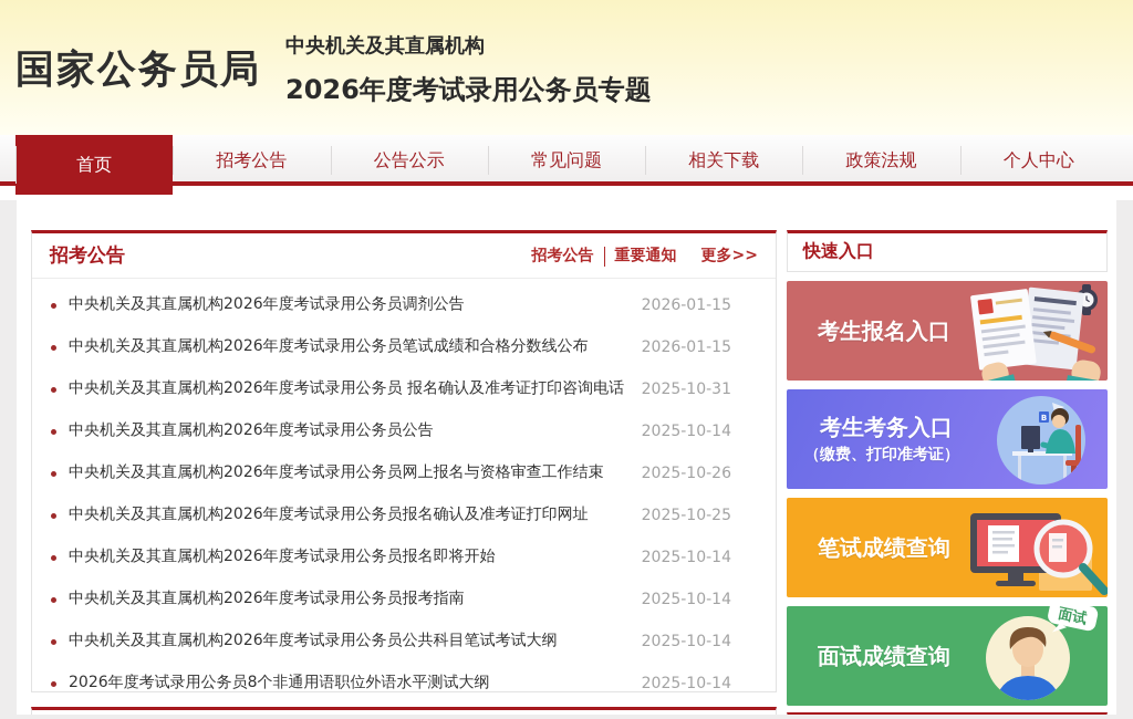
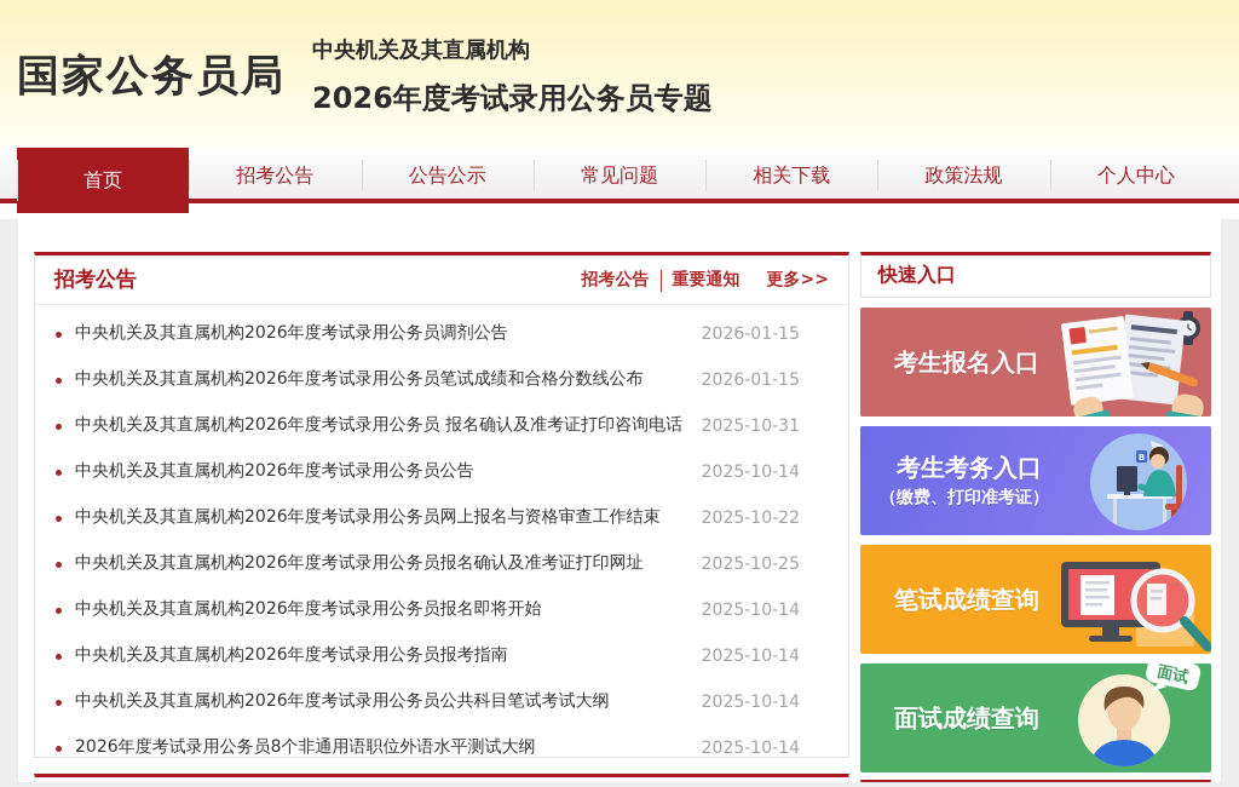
  国家公务员局
  中央机关及其直属机构
  2026年度考试录用公务员专题
  首页
  招考公告
  公告公示
  常见问题
  相关下载
  政策法规
  个人中心
  招考公告
  招考公告
  重要通知
  更多>>
  中央机关及其直属机构2026年度考试录用公务员调剂公告
  2026-01-15
  中央机关及其直属机构2026年度考试录用公务员笔试成绩和合格分数线公布
  2026-01-15
  中央机关及其直属机构2026年度考试录用公务员 报名确认及准考证打印咨询电话
  2025-10-31
  中央机关及其直属机构2026年度考试录用公务员公告
  2025-10-14
  中央机关及其直属机构2026年度考试录用公务员网上报名与资格审查工作结束
- 2025-10-26
+ 2025-10-22
  中央机关及其直属机构2026年度考试录用公务员报名确认及准考证打印网址
  2025-10-25
  中央机关及其直属机构2026年度考试录用公务员报名即将开始
  2025-10-14
  中央机关及其直属机构2026年度考试录用公务员报考指南
  2025-10-14
  中央机关及其直属机构2026年度考试录用公务员公共科目笔试考试大纲
  2025-10-14
  2026年度考试录用公务员8个非通用语职位外语水平测试大纲
  2025-10-14
  快速入口
  考生报名入口
  考生考务入口
  （缴费、打印准考证）
  B
  笔试成绩查询
  面试成绩查询
